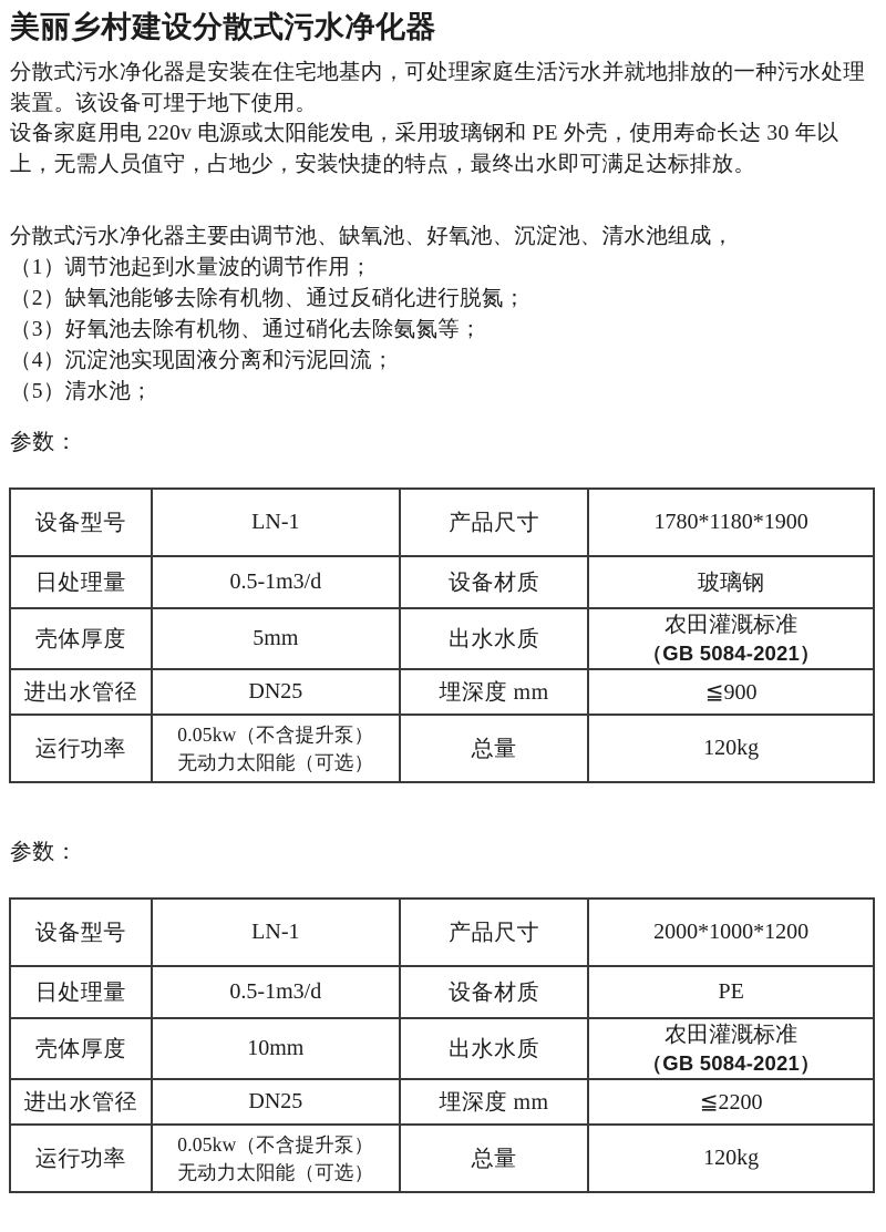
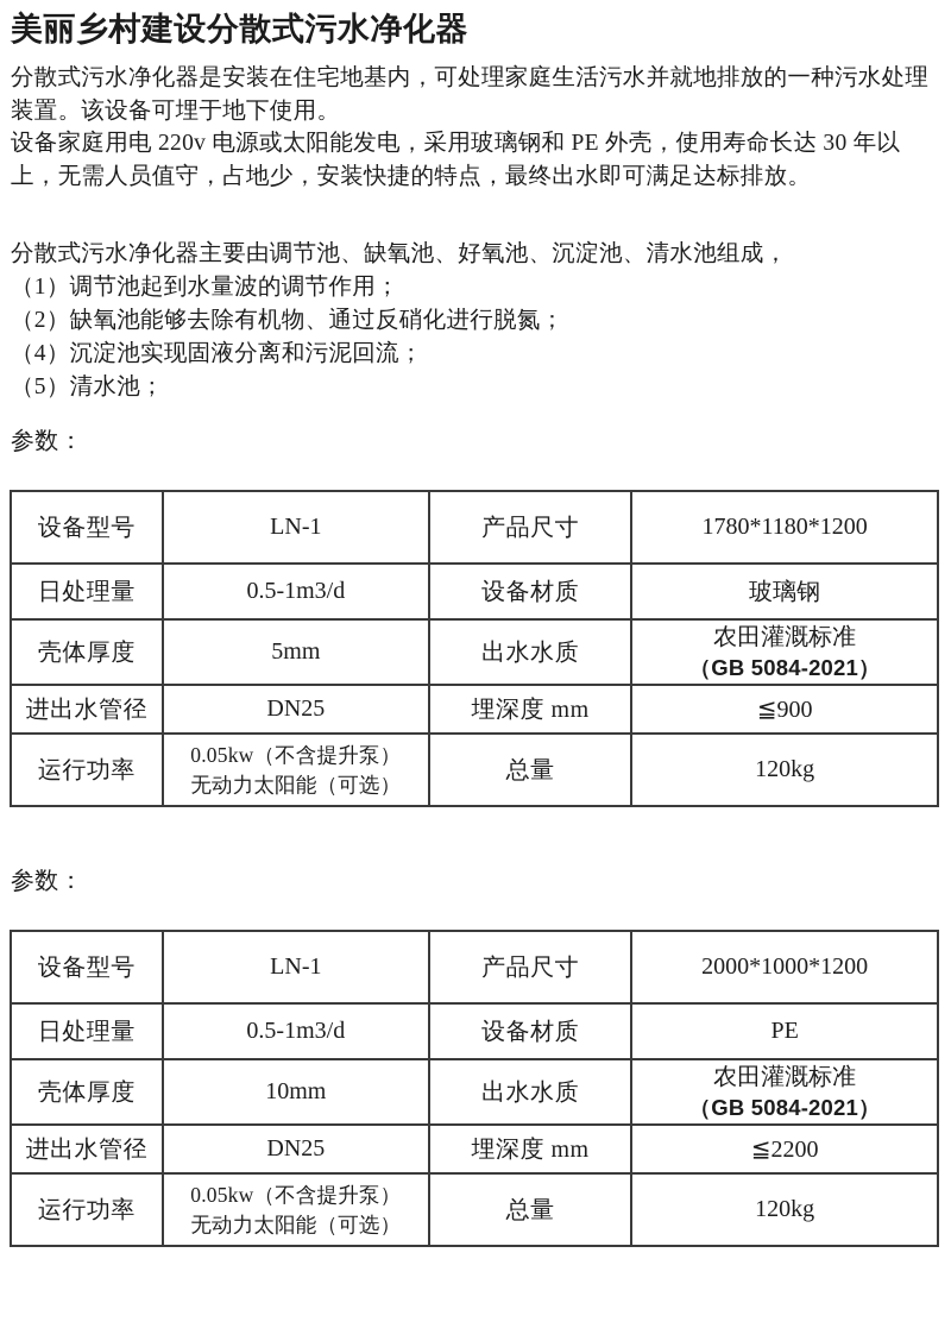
  美丽乡村建设分散式污水净化器
  分散式污水净化器是安装在住宅地基内，可处理家庭生活污水并就地排放的一种污水处理装置。该设备可埋于地下使用。
  设备家庭用电 220v 电源或太阳能发电，采用玻璃钢和 PE 外壳，使用寿命长达 30 年以上，无需人员值守，占地少，安装快捷的特点，最终出水即可满足达标排放。
  分散式污水净化器主要由调节池、缺氧池、好氧池、沉淀池、清水池组成，
  （1）调节池起到水量波的调节作用；
  （2）缺氧池能够去除有机物、通过反硝化进行脱氮；
- （3）好氧池去除有机物、通过硝化去除氨氮等；
  （4）沉淀池实现固液分离和污泥回流；
  （5）清水池；
  参数：
- 设备型号	LN-1	产品尺寸	1780*1180*1900
+ 设备型号	LN-1	产品尺寸	1780*1180*1200
  日处理量	0.5-1m3/d	设备材质	玻璃钢
  壳体厚度	5mm	出水水质	农田灌溉标准 （GB 5084-2021）
  进出水管径	DN25	埋深度 mm	≦900
  运行功率	0.05kw（不含提升泵） 无动力太阳能（可选）	总量	120kg
  参数：
  设备型号	LN-1	产品尺寸	2000*1000*1200
  日处理量	0.5-1m3/d	设备材质	PE
  壳体厚度	10mm	出水水质	农田灌溉标准 （GB 5084-2021）
  进出水管径	DN25	埋深度 mm	≦2200
  运行功率	0.05kw（不含提升泵） 无动力太阳能（可选）	总量	120kg
